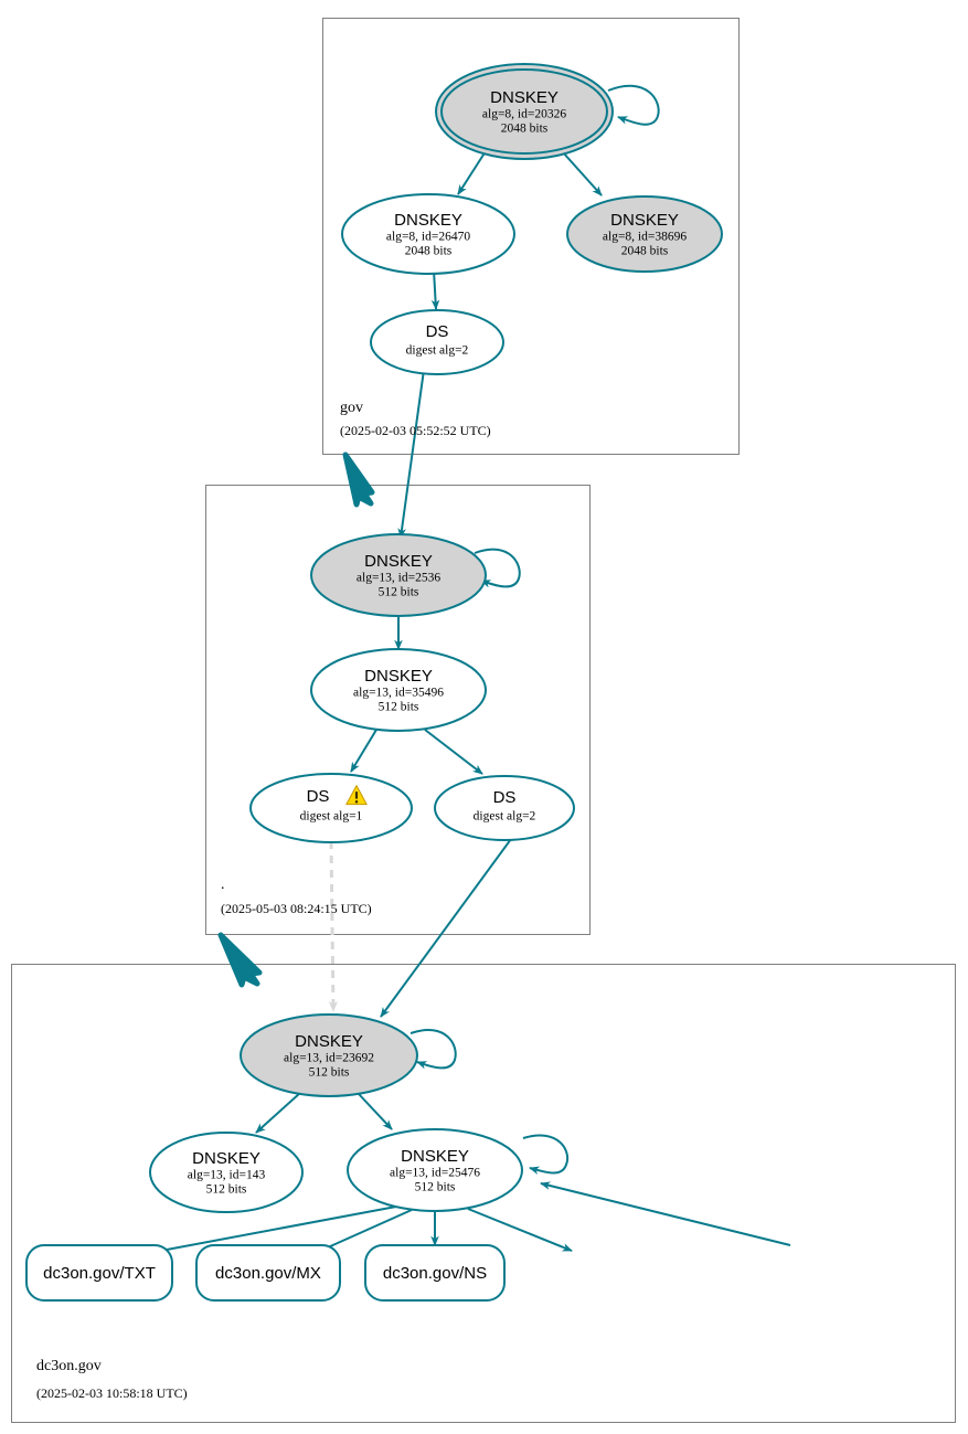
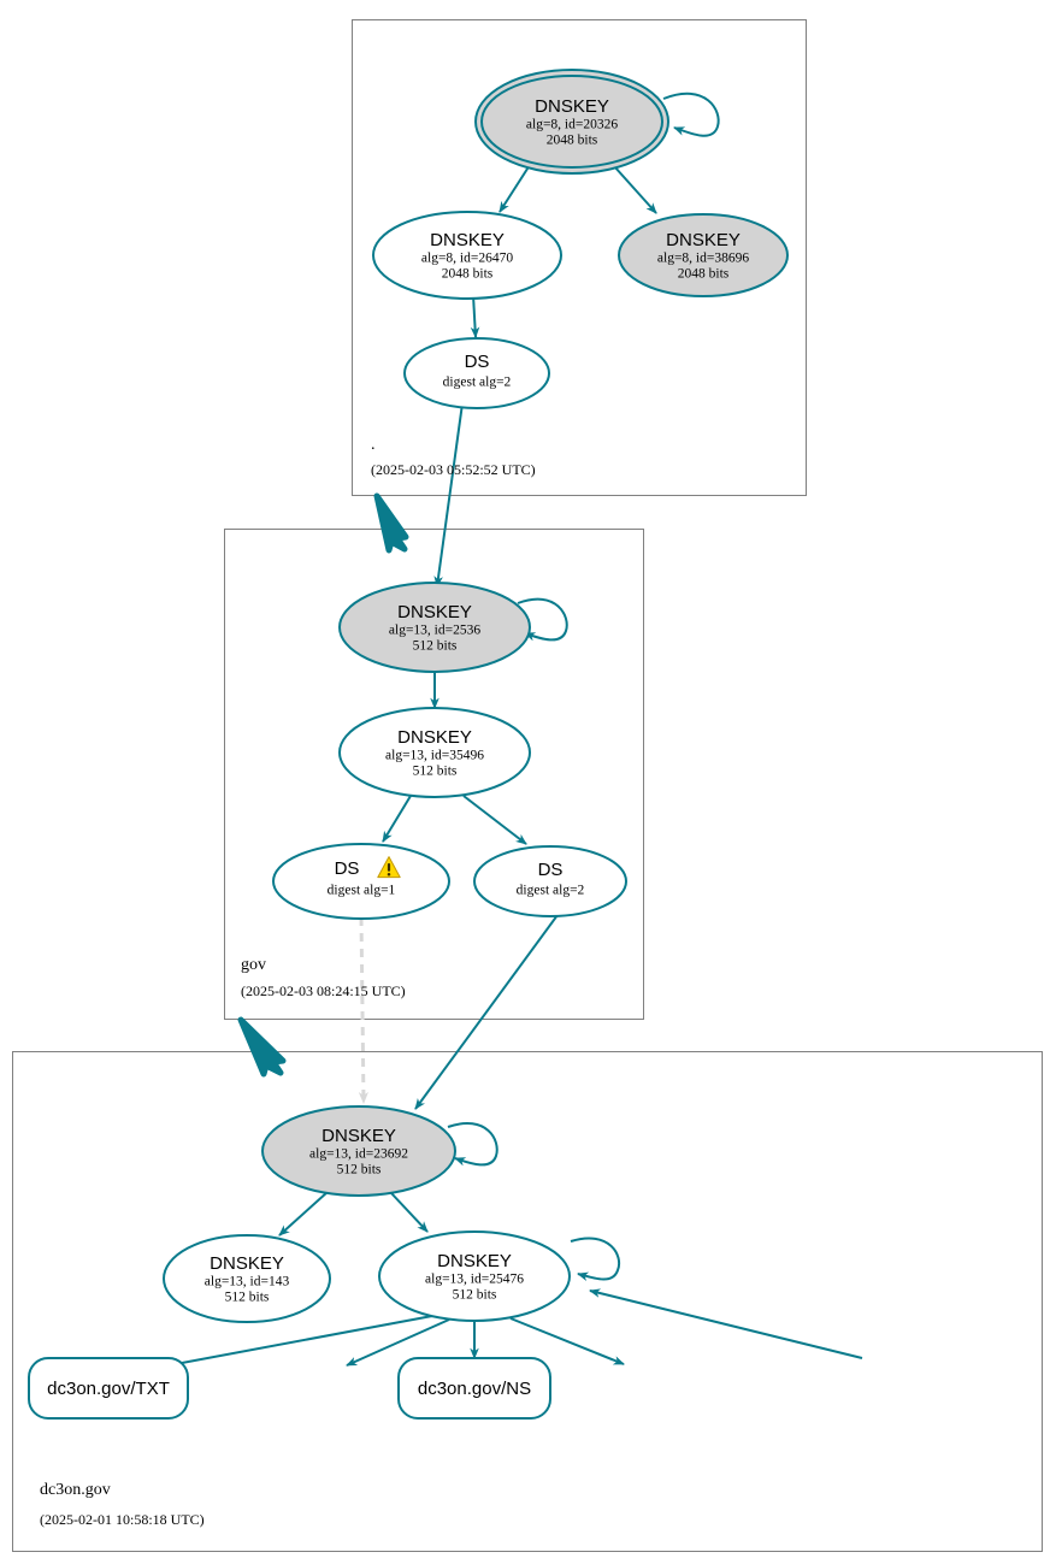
  DNSKEY
  alg=8, id=20326
  2048 bits
  DNSKEY
  alg=8, id=26470
  2048 bits
  DNSKEY
  alg=8, id=38696
  2048 bits
  DS
  digest alg=2
- gov
+ .
  (2025-02-03 05:52:52 UTC)
  DNSKEY
  alg=13, id=2536
  512 bits
  DNSKEY
  alg=13, id=35496
  512 bits
  DS
  digest alg=1
  DS
  digest alg=2
- .
+ gov
- (2025-05-03 08:24:15 UTC)
+ (2025-02-03 08:24:15 UTC)
  DNSKEY
  alg=13, id=23692
  512 bits
  DNSKEY
  alg=13, id=143
  512 bits
  DNSKEY
  alg=13, id=25476
  512 bits
  dc3on.gov/TXT
- dc3on.gov/MX
  dc3on.gov/NS
  dc3on.gov
- (2025-02-03 10:58:18 UTC)
+ (2025-02-01 10:58:18 UTC)
